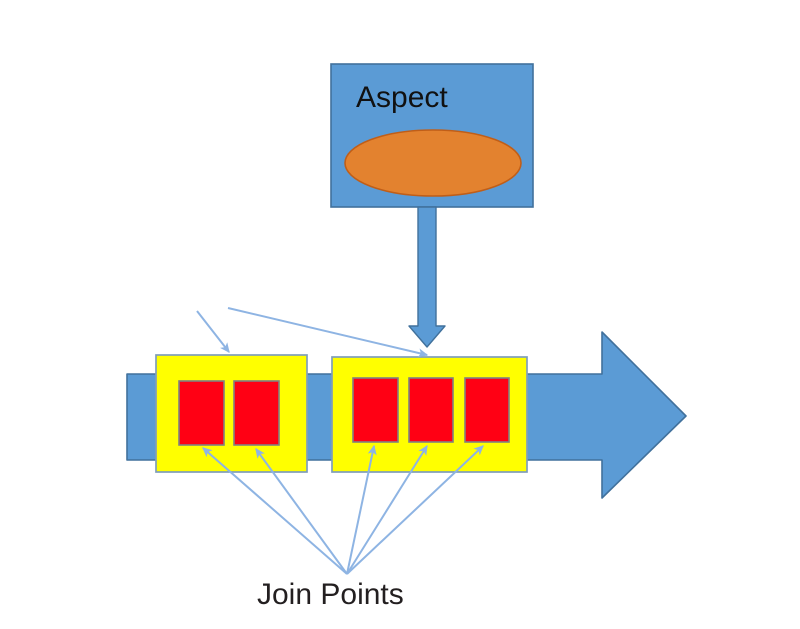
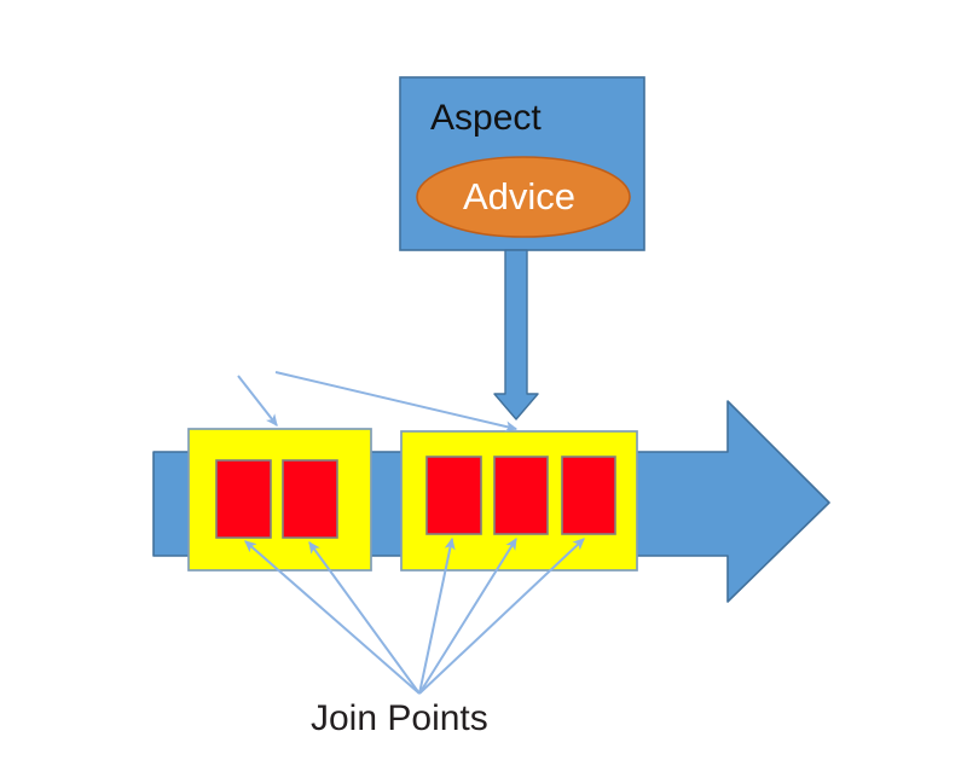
  Aspect
+ Advice
  Join Points
